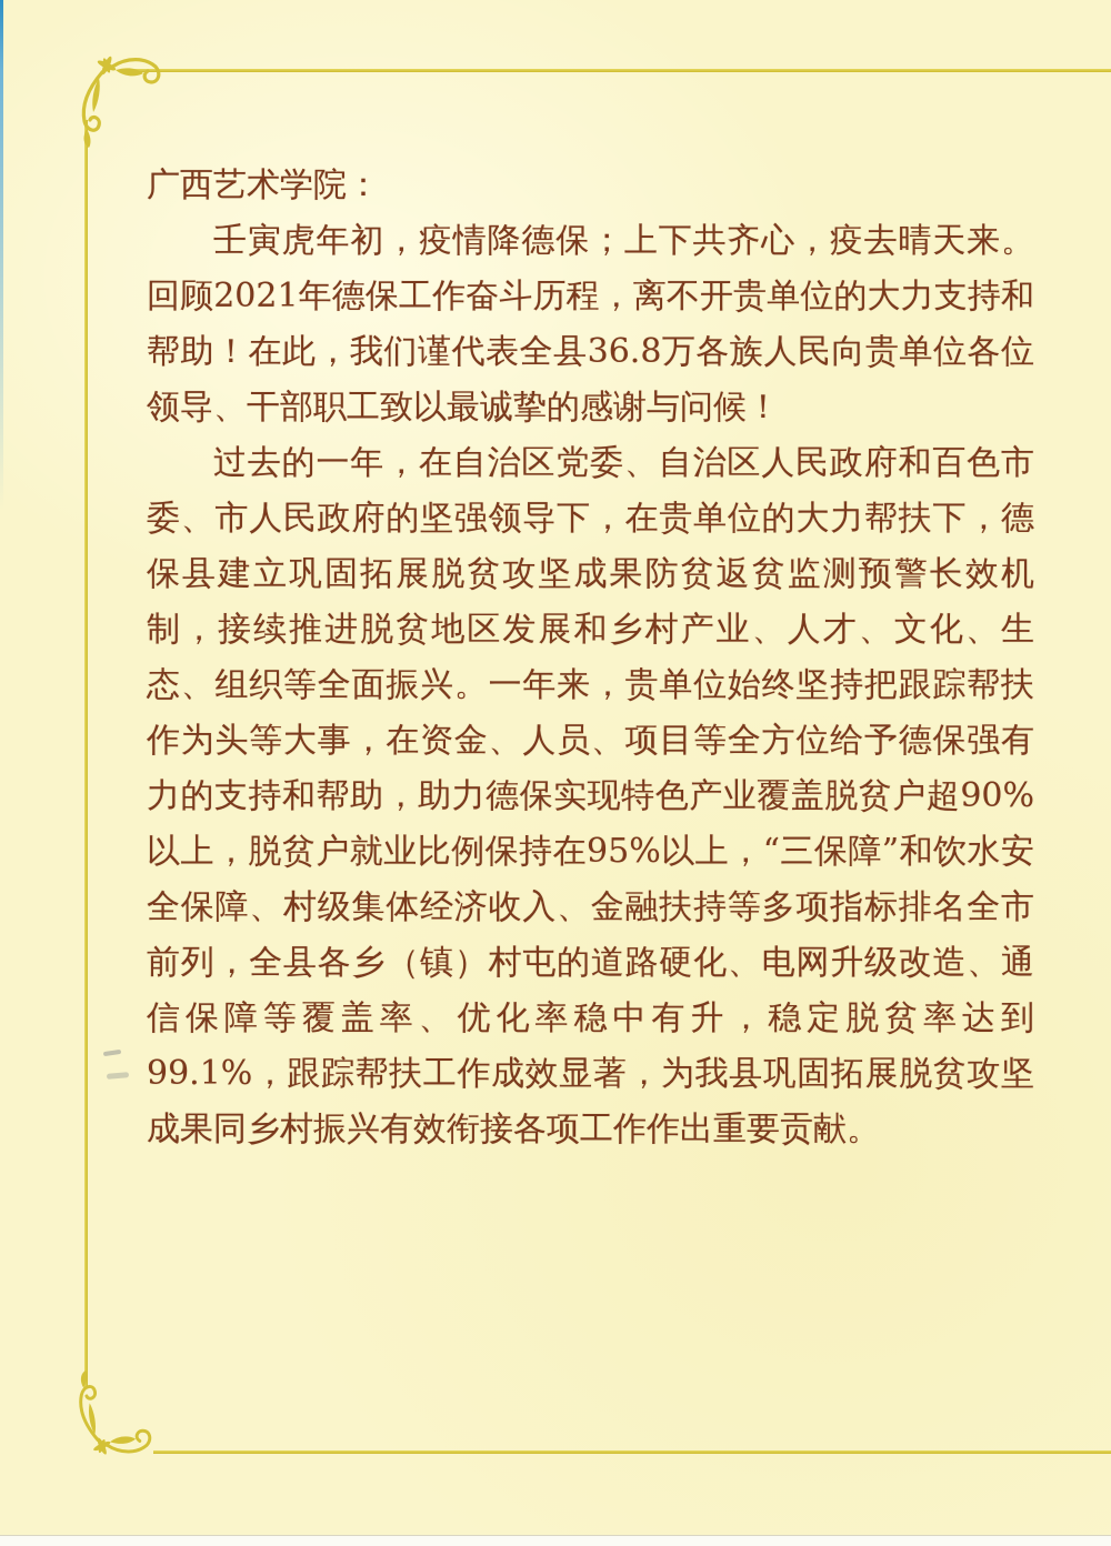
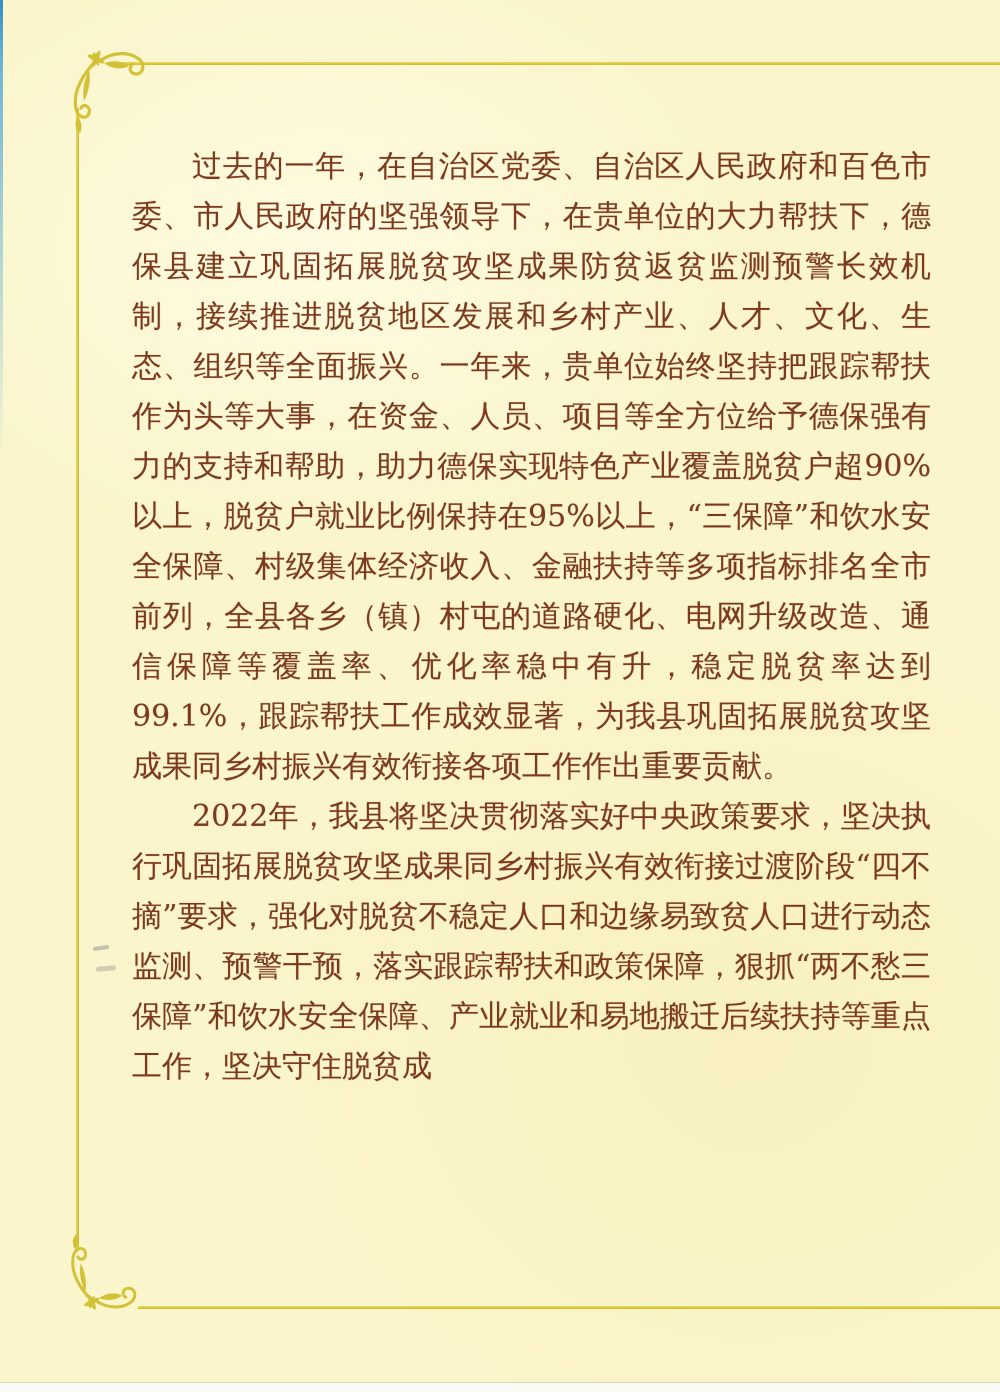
- 广西艺术学院：
- 壬寅虎年初，疫情降德保；上下共齐心，疫去晴天来。回顾2021年德保工作奋斗历程，离不开贵单位的大力支持和帮助！在此，我们谨代表全县36.8万各族人民向贵单位各位领导、干部职工致以最诚挚的感谢与问候！
  过去的一年，在自治区党委、自治区人民政府和百色市委、市人民政府的坚强领导下，在贵单位的大力帮扶下，德保县建立巩固拓展脱贫攻坚成果防贫返贫监测预警长效机制，接续推进脱贫地区发展和乡村产业、人才、文化、生态、组织等全面振兴。一年来，贵单位始终坚持把跟踪帮扶作为头等大事，在资金、人员、项目等全方位给予德保强有力的支持和帮助，助力德保实现特色产业覆盖脱贫户超90%以上，脱贫户就业比例保持在95%以上，“三保障”和饮水安全保障、村级集体经济收入、金融扶持等多项指标排名全市前列，全县各乡（镇）村屯的道路硬化、电网升级改造、通信保障等覆盖率、优化率稳中有升，稳定脱贫率达到99.1%，跟踪帮扶工作成效显著，为我县巩固拓展脱贫攻坚成果同乡村振兴有效衔接各项工作作出重要贡献。
+ 2022年，我县将坚决贯彻落实好中央政策要求，坚决执行巩固拓展脱贫攻坚成果同乡村振兴有效衔接过渡阶段“四不摘”要求，强化对脱贫不稳定人口和边缘易致贫人口进行动态监测、预警干预，落实跟踪帮扶和政策保障，狠抓“两不愁三保障”和饮水安全保障、产业就业和易地搬迁后续扶持等重点工作，坚决守住脱贫成
